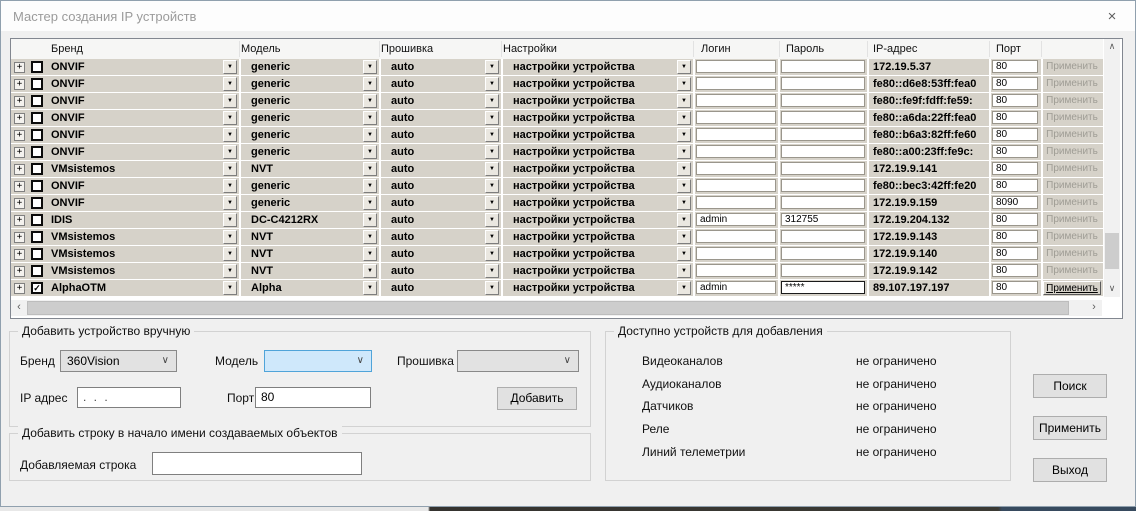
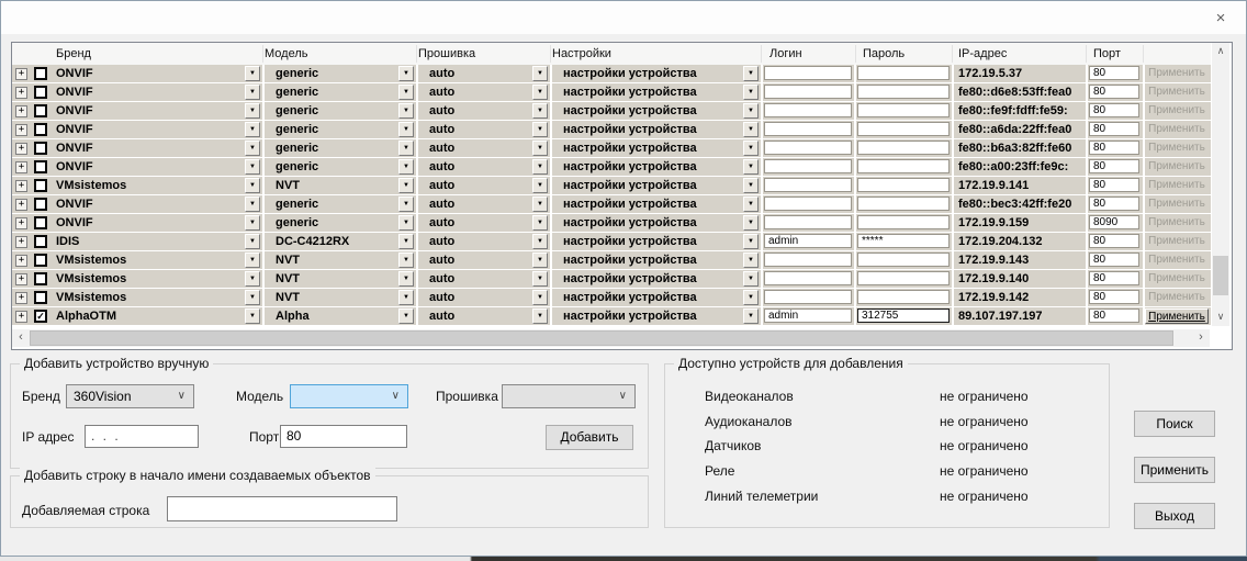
- Мастер создания IP устройств
  ×
  Бренд
  Модель
  Прошивка
  Настройки
  Логин
  Пароль
  IP-адрес
  Порт
  +
  ONVIF
  generic
  auto
  настройки устройства
  172.19.5.37
  80
  Применить
  +
  ONVIF
  generic
  auto
  настройки устройства
  fe80::d6e8:53ff:fea0
  80
  Применить
  +
  ONVIF
  generic
  auto
  настройки устройства
  fe80::fe9f:fdff:fe59:
  80
  Применить
  +
  ONVIF
  generic
  auto
  настройки устройства
  fe80::a6da:22ff:fea0
  80
  Применить
  +
  ONVIF
  generic
  auto
  настройки устройства
  fe80::b6a3:82ff:fe60
  80
  Применить
  +
  ONVIF
  generic
  auto
  настройки устройства
  fe80::a00:23ff:fe9c:
  80
  Применить
  +
  VMsistemos
  NVT
  auto
  настройки устройства
  172.19.9.141
  80
  Применить
  +
  ONVIF
  generic
  auto
  настройки устройства
  fe80::bec3:42ff:fe20
  80
  Применить
  +
  ONVIF
  generic
  auto
  настройки устройства
  172.19.9.159
  8090
  Применить
  +
  IDIS
  DC-C4212RX
  auto
  настройки устройства
  admin
- 312755
+ *****
  172.19.204.132
  80
  Применить
  +
  VMsistemos
  NVT
  auto
  настройки устройства
  172.19.9.143
  80
  Применить
  +
  VMsistemos
  NVT
  auto
  настройки устройства
  172.19.9.140
  80
  Применить
  +
  VMsistemos
  NVT
  auto
  настройки устройства
  172.19.9.142
  80
  Применить
  +
  ✓
  AlphaOTM
  Alpha
  auto
  настройки устройства
  admin
- *****
+ 312755
  89.107.197.197
  80
  Применить
  ∧
  ∨
  ‹
  ›
  Добавить устройство вручную
  Бренд
  360Vision
  ∨
  Модель
  ∨
  Прошивка
  ∨
  IP адрес
  . . .
  Порт
  80
  Добавить
  Добавить строку в начало имени создаваемых объектов
  Добавляемая строка
  Доступно устройств для добавления
  Видеоканалов
  не ограничено
  Аудиоканалов
  не ограничено
  Датчиков
  не ограничено
  Реле
  не ограничено
  Линий телеметрии
  не ограничено
  Поиск
  Применить
  Выход
